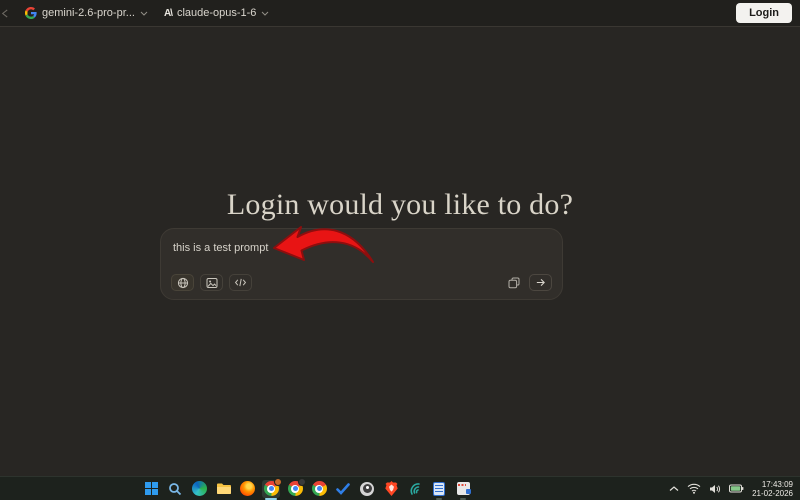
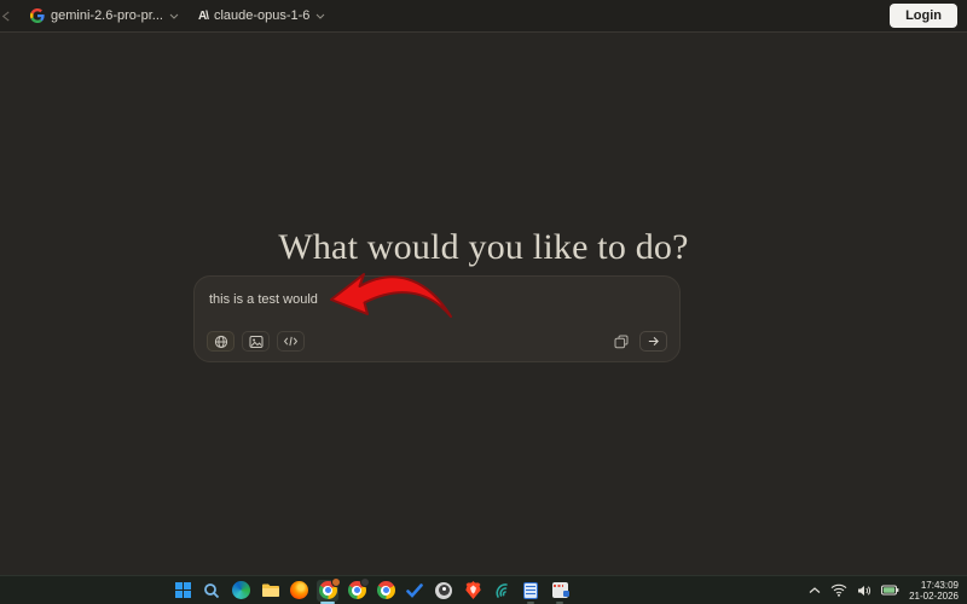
  gemini-2.6-pro-pr...
  A\
  claude-opus-1-6
  Login
- Login would you like to do?
+ What would you like to do?
- this is a test prompt
+ this is a test would
  17:43:09
  21-02-2026
